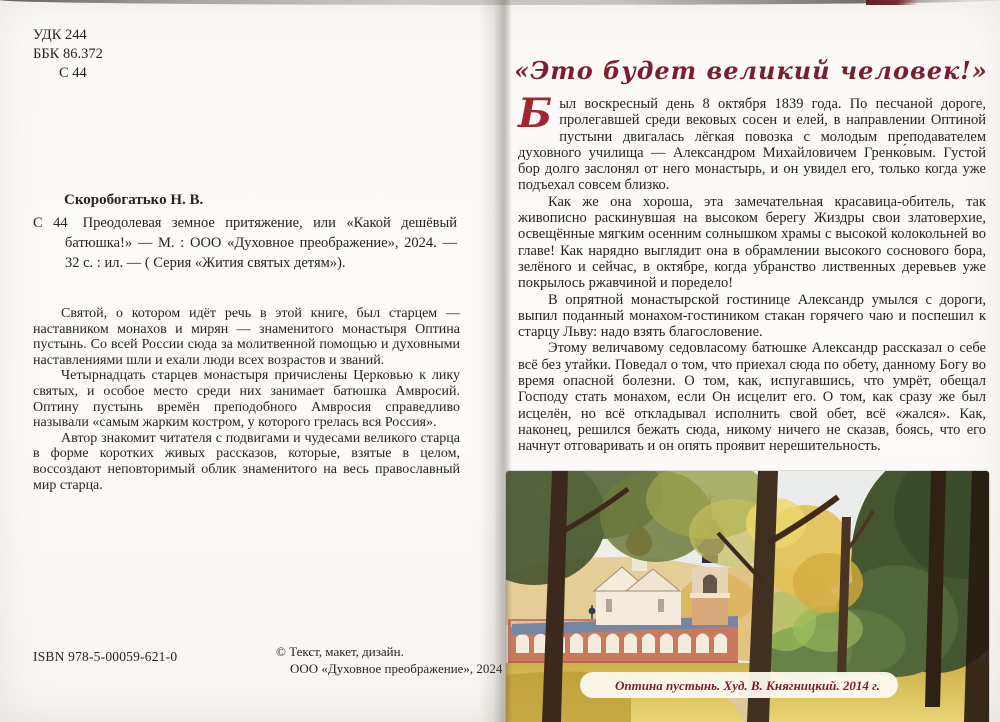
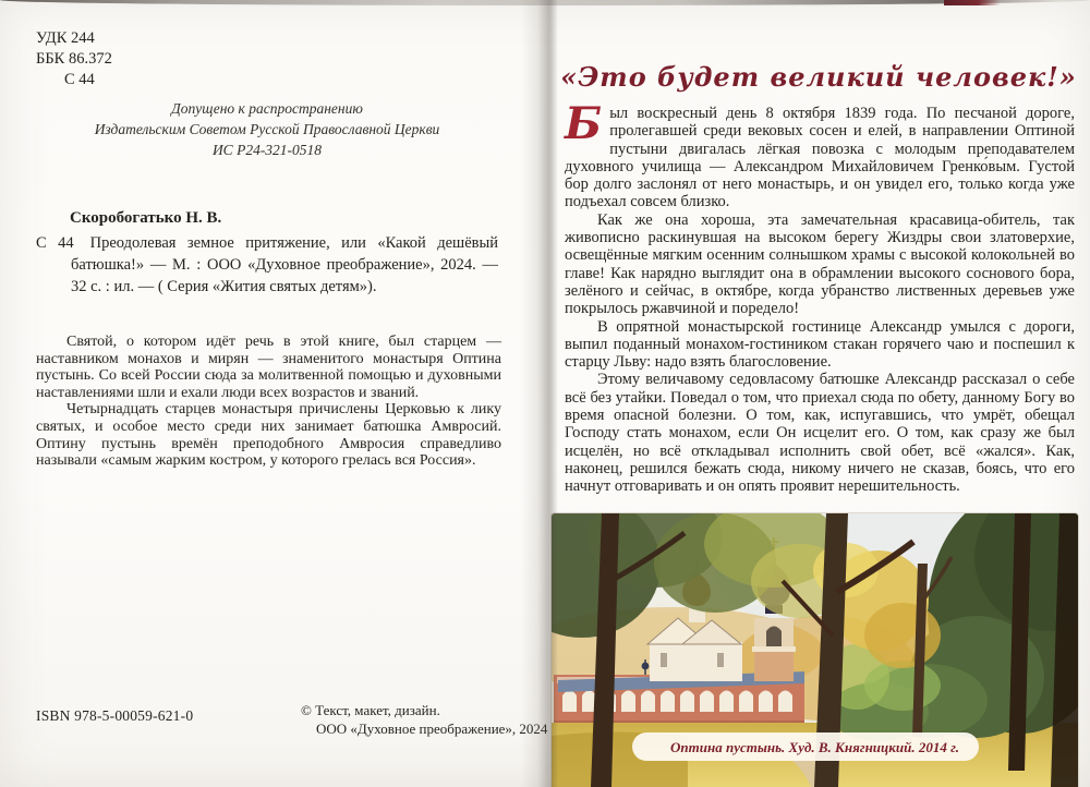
  УДК 244
  ББК 86.372
  С 44
+ Допущено к распространению
+ Издательским Советом Русской Православной Церкви
+ ИС Р24-321-0518
  Скоробогатько Н. В.
  С 44 Преодолевая земное притяжение, или «Какой дешёвый батюшка!» — М. : ООО «Духовное преображение», 2024. — 32 с. : ил. — ( Серия «Жития святых детям»).
  Святой, о котором идёт речь в этой книге, был старцем — наставником монахов и мирян — знаменитого монастыря Оптина пустынь. Со всей России сюда за молитвенной помощью и духовными наставлениями шли и ехали люди всех возрастов и званий.
  Четырнадцать старцев монастыря причислены Церковью к лику святых, и особое место среди них занимает батюшка Амвросий. Оптину пустынь времён преподобного Амвросия справедливо называли «самым жарким костром, у которого грелась вся Россия».
- Автор знакомит читателя с подвигами и чудесами великого старца в форме коротких живых рассказов, которые, взятые в целом, воссоздают неповторимый облик знаменитого на весь православный мир старца.
  ISBN 978-5-00059-621-0
  © Текст, макет, дизайн.
  ООО «Духовное преображение»,
  «Это будет великий человек!»
  Б
  ыл воскресный день 8 октября 1839 года. По песчаной дороге, пролегавшей среди вековых сосен и елей, в направлении Оптиной пустыни двигалась лёгкая повозка с молодым преподавателем духовного училища — Александром Михайловичем Гренко́вым. Густой бор долго заслонял от него монастырь, и он увидел его, только когда уже подъехал совсем близко.
  Как же она хороша, эта замечательная красавица-обитель, так живописно раскинувшая на высоком берегу Жиздры свои златоверхие, освещённые мягким осенним солнышком храмы с высокой колокольней во главе! Как нарядно выглядит она в обрамлении высокого соснового бора, зелёного и сейчас, в октябре, когда убранство лиственных деревьев уже покрылось ржавчиной и поредело!
  В опрятной монастырской гостинице Александр умылся с дороги, выпил поданный монахом-гостиником стакан горячего чаю и поспешил к старцу Льву: надо взять благословение.
  Этому величавому седовласому батюшке Александр рассказал о себе всё без утайки. Поведал о том, что приехал сюда по обету, данному Богу во время опасной болезни. О том, как, испугавшись, что умрёт, обещал Господу стать монахом, если Он исцелит его. О том, как сразу же был исцелён, но всё откладывал исполнить свой обет, всё «жался». Как, наконец, решился бежать сюда, никому ничего не сказав, боясь, что его начнут отговаривать и он опять проявит нерешительность.
  Оптина пустынь. Худ. В. Княгницкий. 2014 г.
